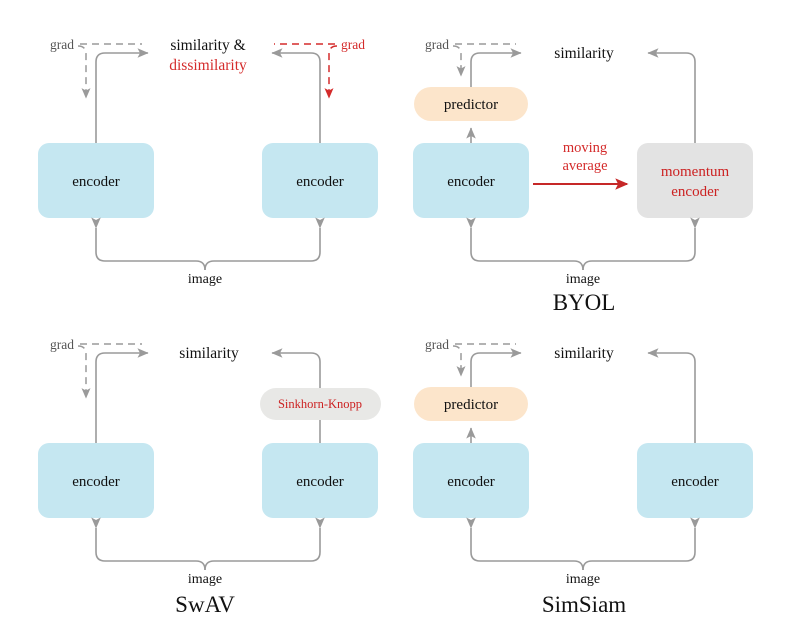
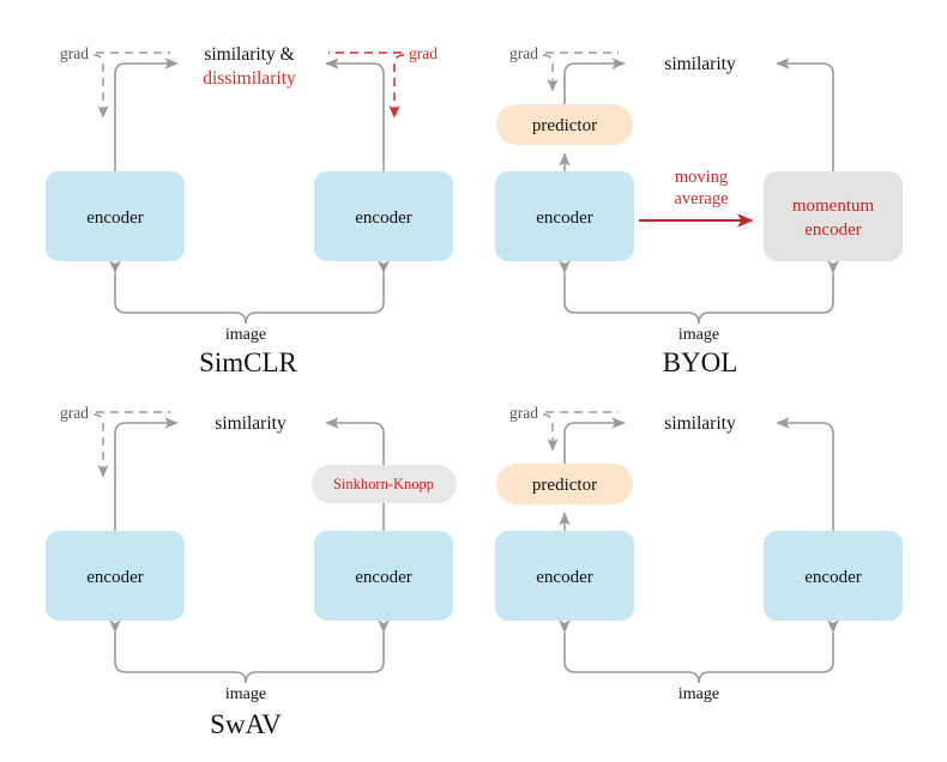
  encoder
  encoder
  grad
  grad
  similarity &
  dissimilarity
  image
+ SimCLR
  encoder
  predictor
  momentum
  encoder
  grad
  similarity
  moving
  average
  image
  BYOL
  encoder
  encoder
  Sinkhorn-Knopp
  grad
  similarity
  image
  SwAV
  encoder
  predictor
  encoder
  grad
  similarity
  image
- SimSiam
